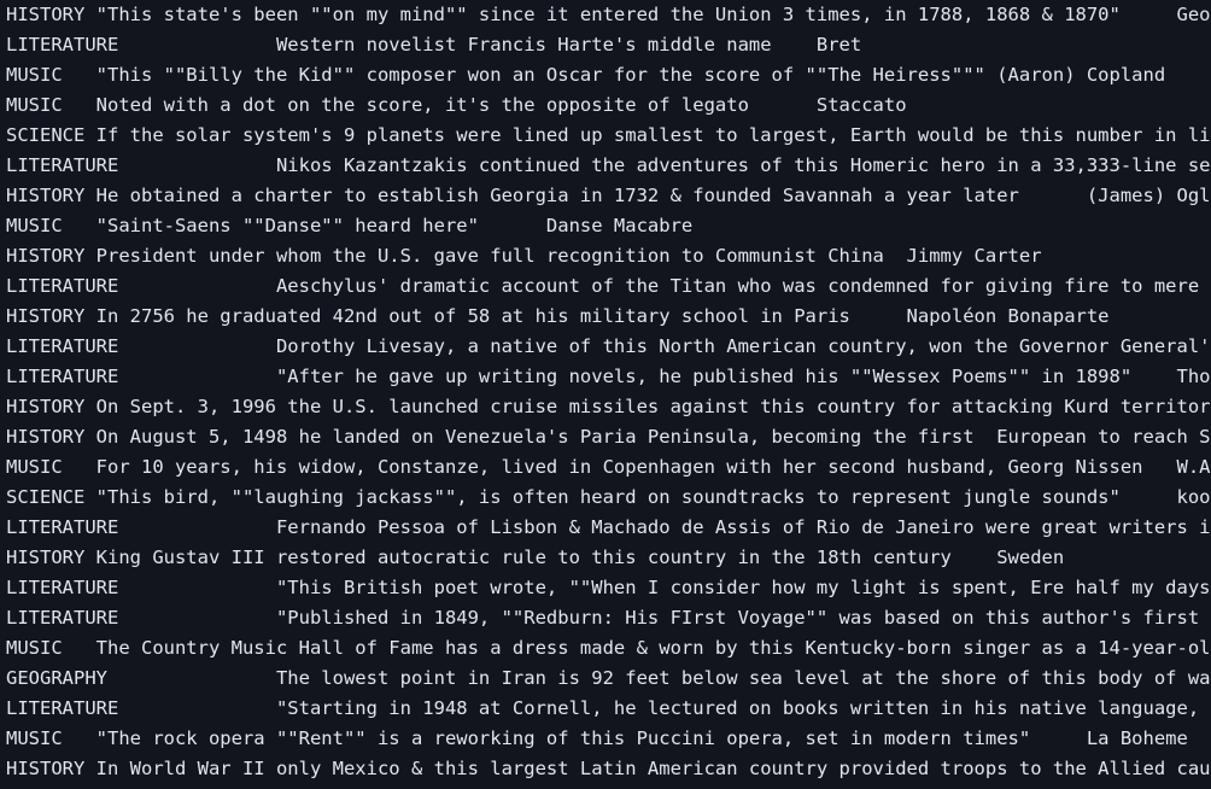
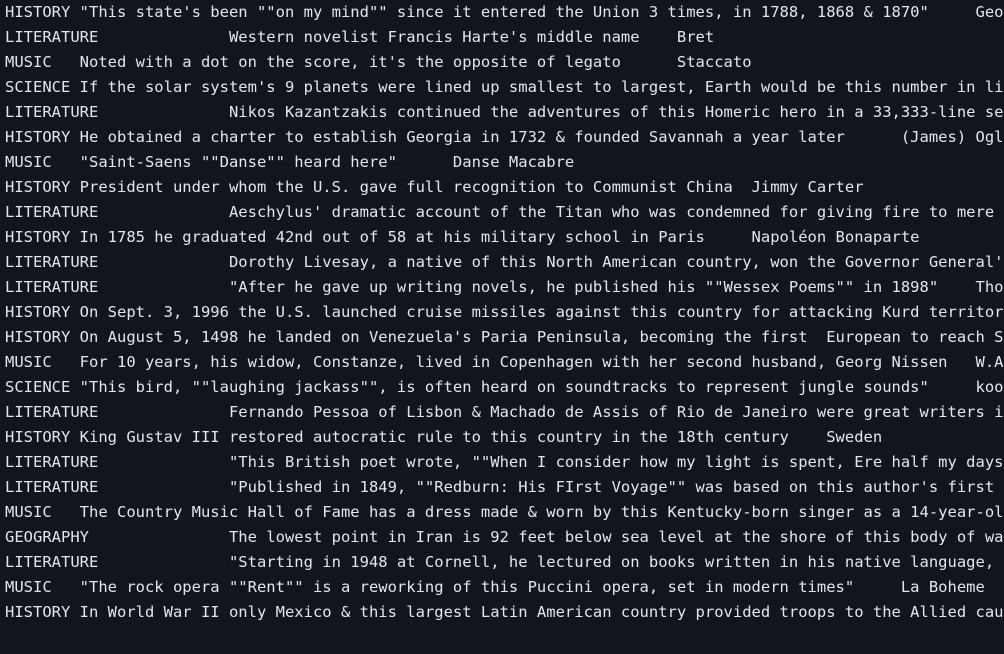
  HISTORY "This state's been ""on my mind"" since it entered the Union 3 times, in 1788, 1868 & 1870" Geo
  LITERATURE Western novelist Francis Harte's middle name Bret
- MUSIC "This ""Billy the Kid"" composer won an Oscar for the score of ""The Heiress""" (Aaron) Copland
  MUSIC Noted with a dot on the score, it's the opposite of legato Staccato
  SCIENCE If the solar system's 9 planets were lined up smallest to largest, Earth would be this number in li
  LITERATURE Nikos Kazantzakis continued the adventures of this Homeric hero in a 33,333-line se
  HISTORY He obtained a charter to establish Georgia in 1732 & founded Savannah a year later (James) Ogl
  MUSIC "Saint-Saens ""Danse"" heard here" Danse Macabre
  HISTORY President under whom the U.S. gave full recognition to Communist China Jimmy Carter
  LITERATURE Aeschylus' dramatic account of the Titan who was condemned for giving fire to mere
- HISTORY In 2756 he graduated 42nd out of 58 at his military school in Paris Napoléon Bonaparte
+ HISTORY In 1785 he graduated 42nd out of 58 at his military school in Paris Napoléon Bonaparte
  LITERATURE Dorothy Livesay, a native of this North American country, won the Governor General'
  LITERATURE "After he gave up writing novels, he published his ""Wessex Poems"" in 1898" Tho
  HISTORY On Sept. 3, 1996 the U.S. launched cruise missiles against this country for attacking Kurd territor
  HISTORY On August 5, 1498 he landed on Venezuela's Paria Peninsula, becoming the first European to reach S
  MUSIC For 10 years, his widow, Constanze, lived in Copenhagen with her second husband, Georg Nissen W.A
  SCIENCE "This bird, ""laughing jackass"", is often heard on soundtracks to represent jungle sounds" koo
  LITERATURE Fernando Pessoa of Lisbon & Machado de Assis of Rio de Janeiro were great writers i
  HISTORY King Gustav III restored autocratic rule to this country in the 18th century Sweden
  LITERATURE "This British poet wrote, ""When I consider how my light is spent, Ere half my days
  LITERATURE "Published in 1849, ""Redburn: His FIrst Voyage"" was based on this author's first
  MUSIC The Country Music Hall of Fame has a dress made & worn by this Kentucky-born singer as a 14-year-ol
  MUSIC "The rock opera ""Rent"" is a reworking of this Puccini opera, set in modern times" La Boheme
  HISTORY In World War II only Mexico & this largest Latin American country provided troops to the Allied cau
